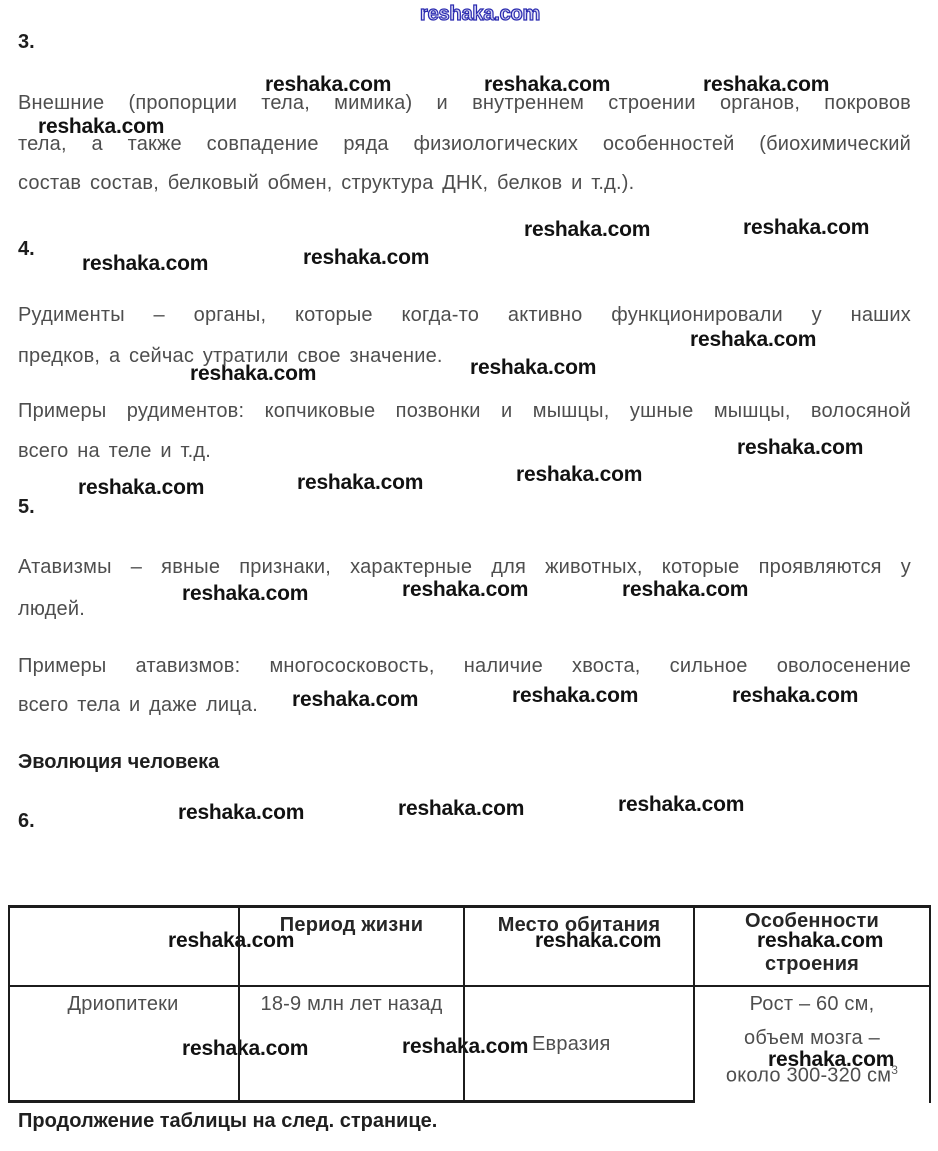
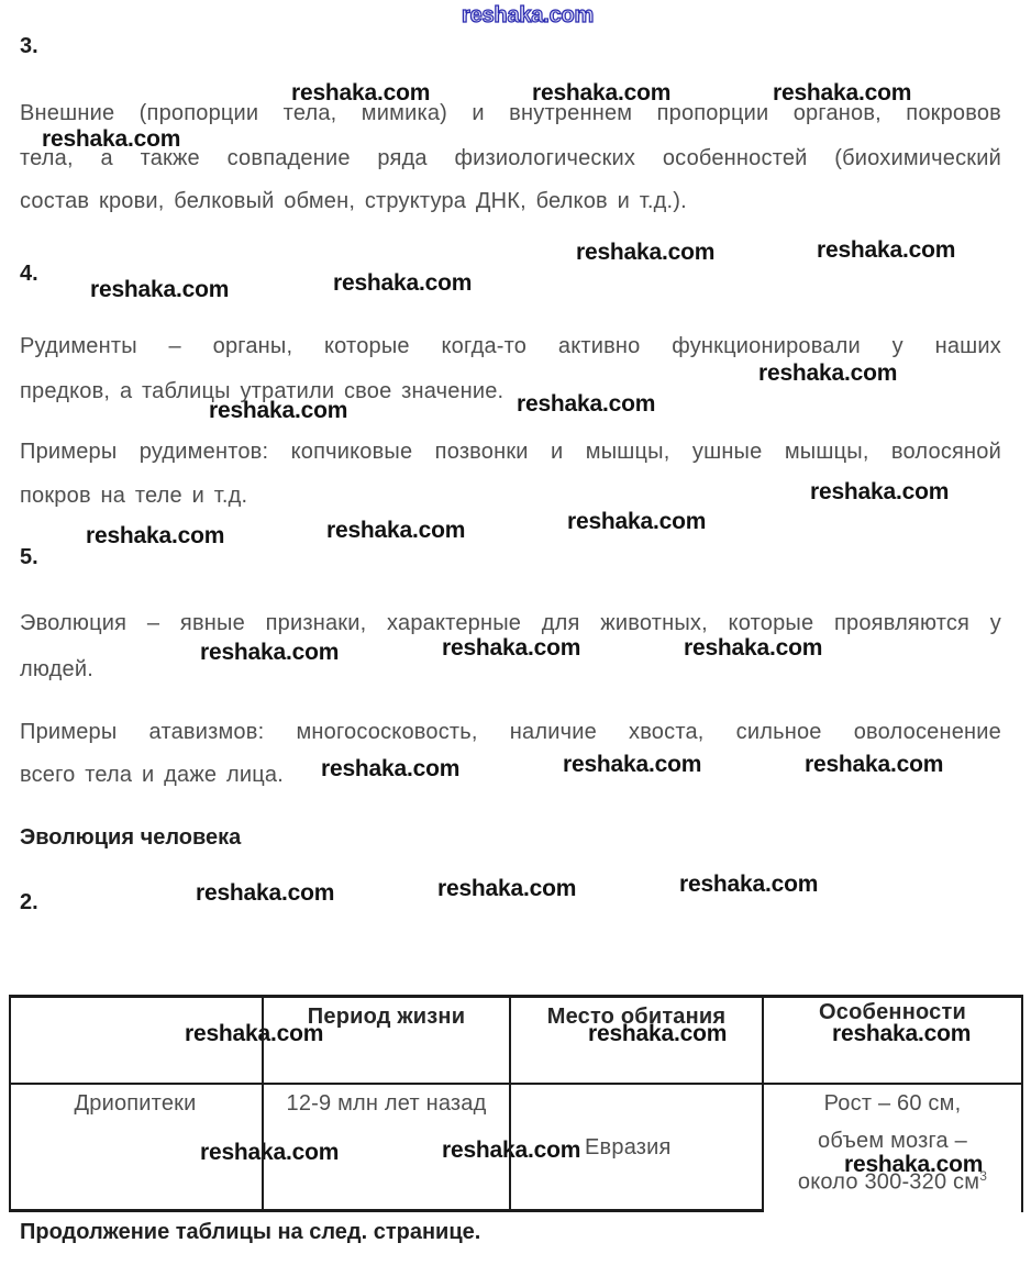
  reshaka.com
  reshaka.com
  reshaka.com
  reshaka.com
  reshaka.com
  reshaka.com
  reshaka.com
  reshaka.com
  reshaka.com
  reshaka.com
  reshaka.com
  reshaka.com
  reshaka.com
  reshaka.com
  reshaka.com
  reshaka.com
  reshaka.com
  reshaka.com
  reshaka.com
  reshaka.com
  reshaka.com
  reshaka.com
  reshaka.com
  reshaka.com
  reshaka.com
  reshaka.com
  reshaka.com
  reshaka.com
  reshaka.com
  reshaa.com
  reshaka.com
  3.
  4.
  5.
  Эволюция человека
- 6.
+ 2.
  Продолжение таблицы на след. странице.
- Внешние (пропорции тела, мимика) и внутреннем строении органов, покровов
+ Внешние (пропорции тела, мимика) и внутреннем пропорции органов, покровов
  тела, а также совпадение ряда физиологических особенностей (биохимический
- состав состав, белковый обмен, структура ДНК, белков и т.д.).
+ состав крови, белковый обмен, структура ДНК, белков и т.д.).
  Рудименты – органы, которые когда-то активно функционировали у наших
- предков, а сейчас утратили свое значение.
+ предков, а таблицы утратили свое значение.
  Примеры рудиментов: копчиковые позвонки и мышцы, ушные мышцы, волосяной
- всего на теле и т.д.
+ покров на теле и т.д.
- Атавизмы – явные признаки, характерные для животных, которые проявляются у
+ Эволюция – явные признаки, характерные для животных, которые проявляются у
  людей.
  Примеры атавизмов: многососковость, наличие хвоста, сильное оволосенение
  всего тела и даже лица.
  Период жизни
  Место обитания
  Особенности
- строения
  Дриопитеки
- 18-9 млн лет назад
+ 12-9 млн лет назад
  Евразия
  Рост – 60 см,
  объем мозга –
  около 300-320 см3
